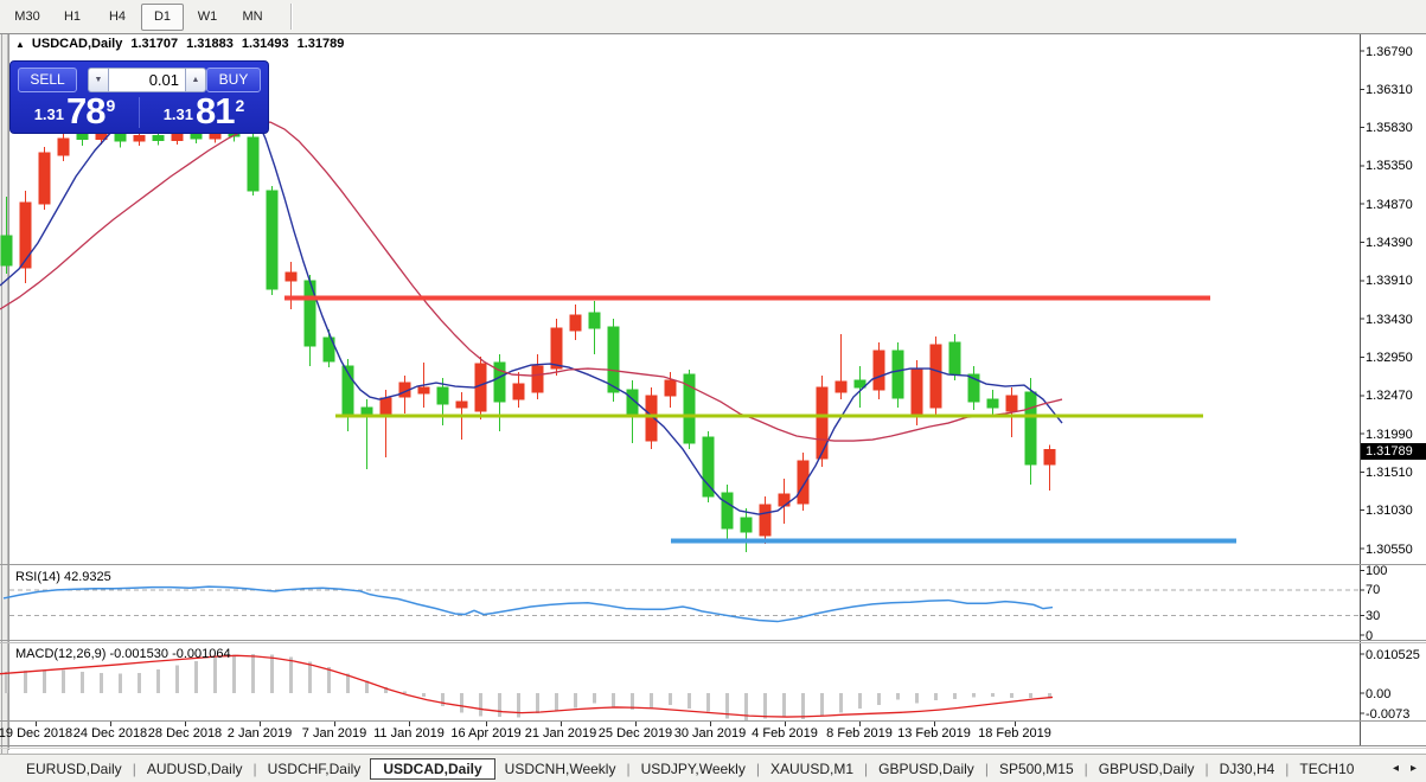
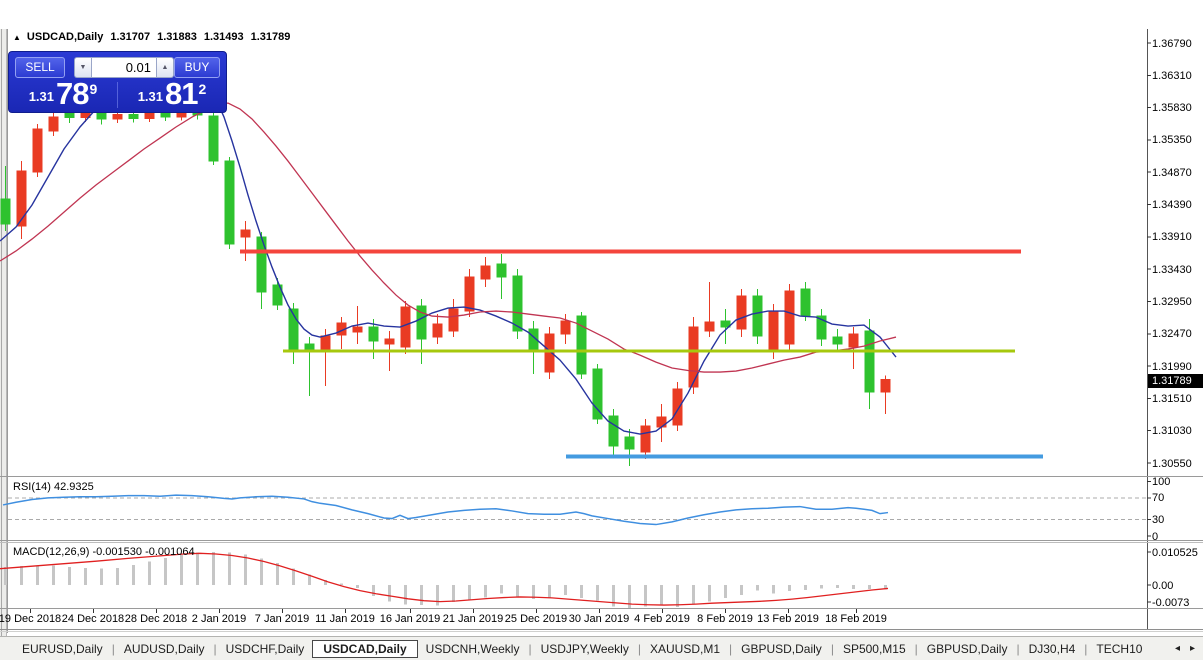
- M30
- H1
- H4
- D1
- W1
- MN
  ▲
  USDCAD,Daily
  1.31707
  1.31883
  1.31493
  1.31789
  SELL
  0.01
  BUY
  1.31
  78
  9
  1.31
  81
  2
  RSI(14) 42.9325
  MACD(12,26,9) -0.001530 -0.001064
  1.36790
  1.36310
  1.35830
  1.35350
  1.34870
  1.34390
  1.33910
  1.33430
  1.32950
  1.32470
  1.31990
  1.31510
  1.31030
  1.30550
  1.31789
  100
  70
  30
  0
  0.010525
  0.00
  -0.0073
  19 Dec 2018
  24 Dec 2018
  28 Dec 2018
  2 Jan 2019
  7 Jan 2019
  11 Jan 2019
- 16 Apr 2019
+ 16 Jan 2019
  21 Jan 2019
  25 Dec 2019
  30 Jan 2019
  4 Feb 2019
  8 Feb 2019
  13 Feb 2019
  18 Feb 2019
  EURUSD,Daily
  |
  AUDUSD,Daily
  |
  USDCHF,Daily
  USDCAD,Daily
  USDCNH,Weekly
  |
  USDJPY,Weekly
  |
  XAUUSD,M1
  |
  GBPUSD,Daily
  |
  SP500,M15
  |
  GBPUSD,Daily
  |
  DJ30,H4
  |
  TECH10
  ◂
  ▸
